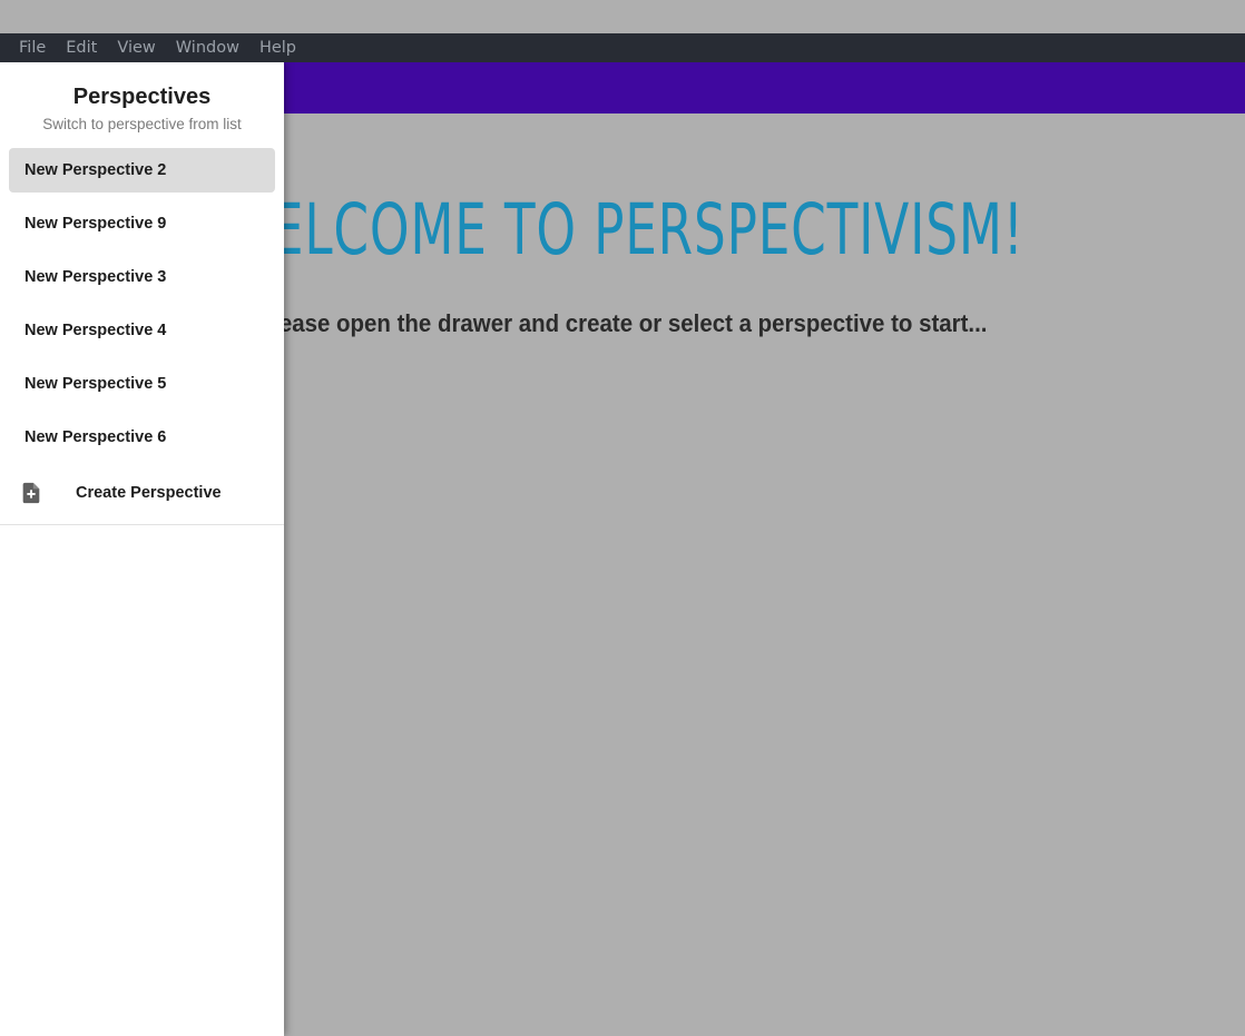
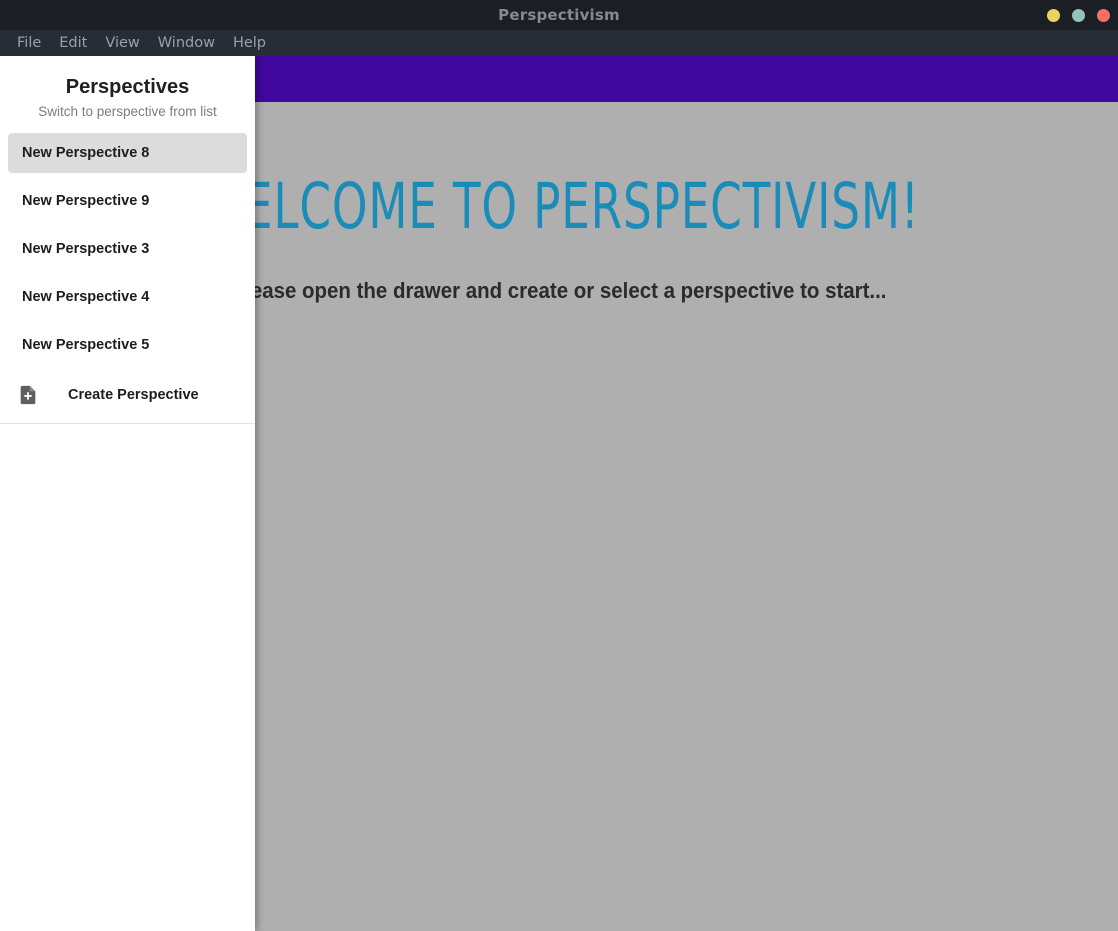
+ Perspectivism
  File
  Edit
  View
  Window
  Help
  ELCOME TO PERSPECTIVISM!
  ease open the drawer and create or select a perspective to start...
  Perspectives
  Switch to perspective from list
- New Perspective 2
+ New Perspective 8
  New Perspective 9
  New Perspective 3
  New Perspective 4
  New Perspective 5
- New Perspective 6
  Create Perspective
